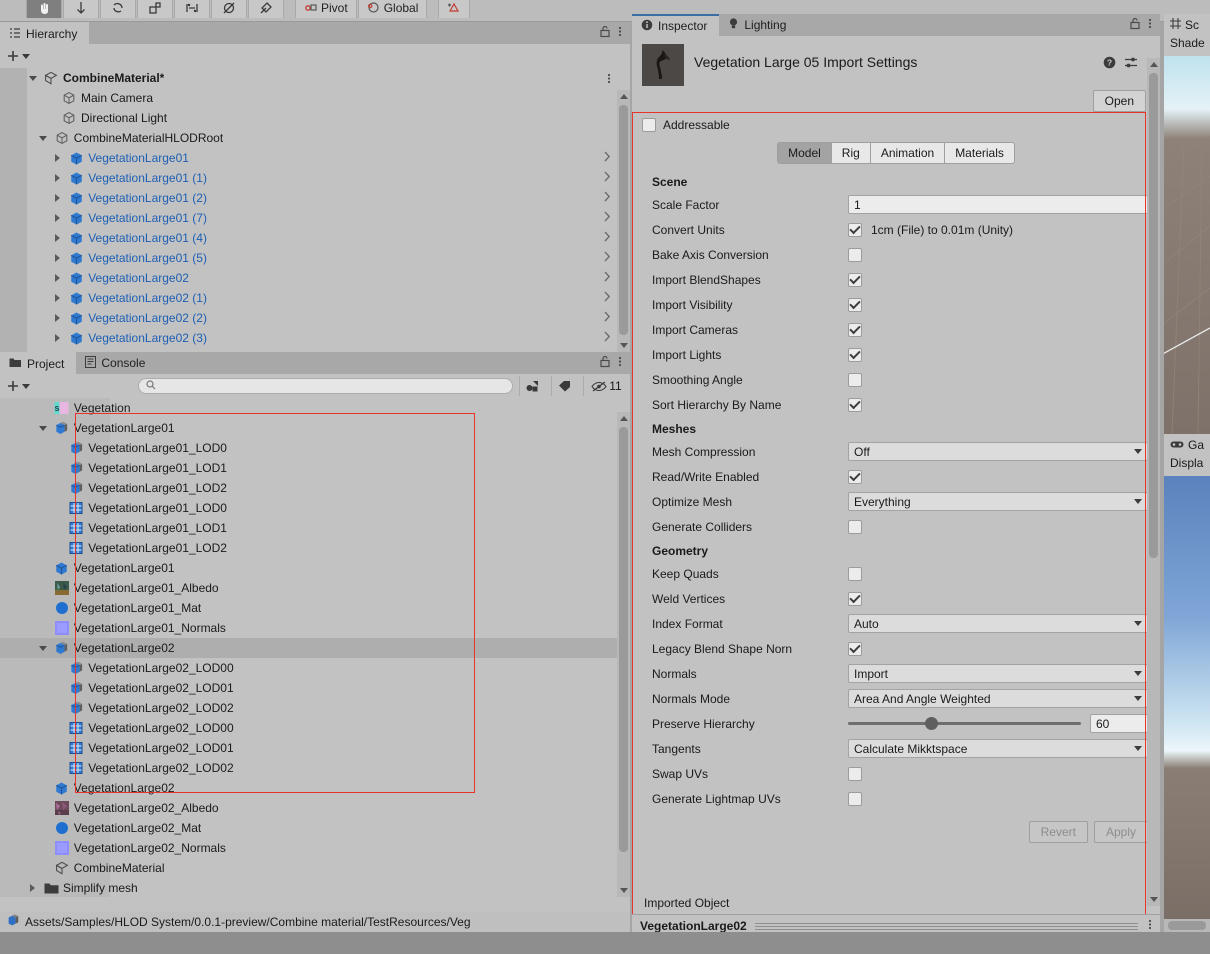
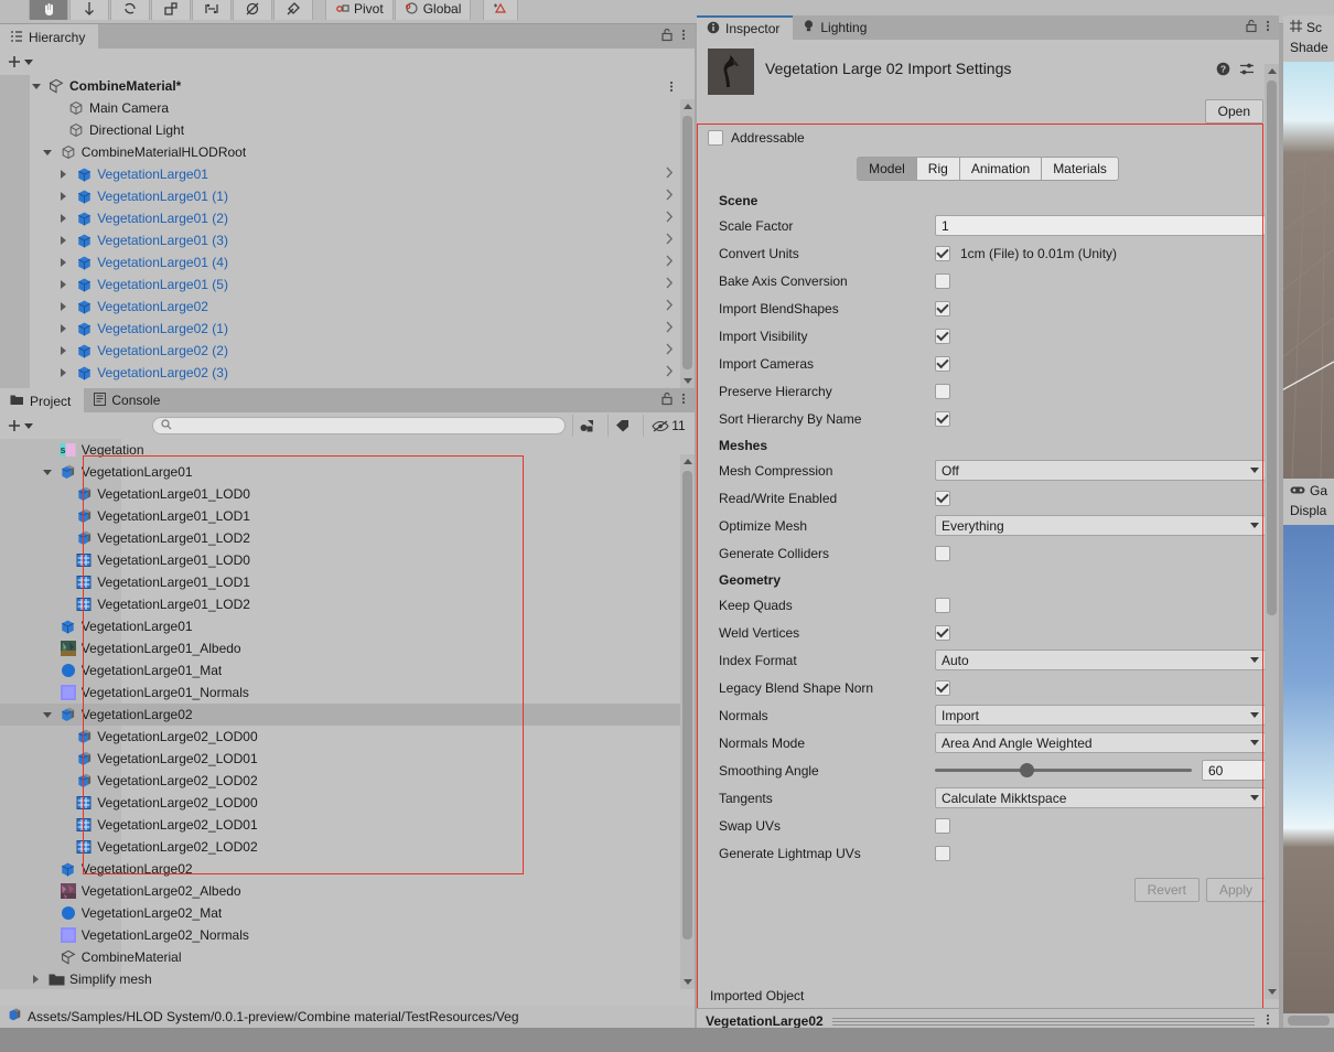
  Pivot
  Global
  Hierarchy
  CombineMaterial*
  Main Camera
  Directional Light
  CombineMaterialHLODRoot
  VegetationLarge01
  VegetationLarge01 (1)
  VegetationLarge01 (2)
- VegetationLarge01 (7)
+ VegetationLarge01 (3)
  VegetationLarge01 (4)
  VegetationLarge01 (5)
  VegetationLarge02
  VegetationLarge02 (1)
  VegetationLarge02 (2)
  VegetationLarge02 (3)
  Project
  Console
  11
  s
  Vegetation
  VegetationLarge01
  VegetationLarge01_LOD0
  VegetationLarge01_LOD1
  VegetationLarge01_LOD2
  VegetationLarge01_LOD0
  VegetationLarge01_LOD1
  VegetationLarge01_LOD2
  VegetationLarge01
  VegetationLarge01_Albedo
  VegetationLarge01_Mat
  VegetationLarge01_Normals
  VegetationLarge02
  VegetationLarge02_LOD00
  VegetationLarge02_LOD01
  VegetationLarge02_LOD02
  VegetationLarge02_LOD00
  VegetationLarge02_LOD01
  VegetationLarge02_LOD02
  VegetationLarge02
  VegetationLarge02_Albedo
  VegetationLarge02_Mat
  VegetationLarge02_Normals
  CombineMaterial
  Simplify mesh
  Assets/Samples/HLOD System/0.0.1-preview/Combine material/TestResources/Veg
  Inspector
  Lighting
- Vegetation Large 05 Import Settings
+ Vegetation Large 02 Import Settings
  ?
  Open
  Addressable
  Model
  Rig
  Animation
  Materials
  Scene
  Scale Factor
  1
  Convert Units
  1cm (File) to 0.01m (Unity)
  Bake Axis Conversion
  Import BlendShapes
  Import Visibility
  Import Cameras
- Import Lights
- Smoothing Angle
+ Preserve Hierarchy
  Sort Hierarchy By Name
  Meshes
  Mesh Compression
  Off
  Read/Write Enabled
  Optimize Mesh
  Everything
  Generate Colliders
  Geometry
  Keep Quads
  Weld Vertices
  Index Format
  Auto
  Legacy Blend Shape Norn
  Normals
  Import
  Normals Mode
  Area And Angle Weighted
- Preserve Hierarchy
+ Smoothing Angle
  60
  Tangents
  Calculate Mikktspace
  Swap UVs
  Generate Lightmap UVs
  Revert
  Apply
  Imported Object
  VegetationLarge02
  Sc
  Shade
  Ga
  Displa
